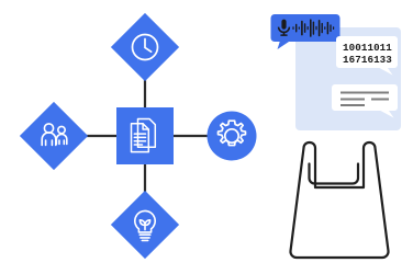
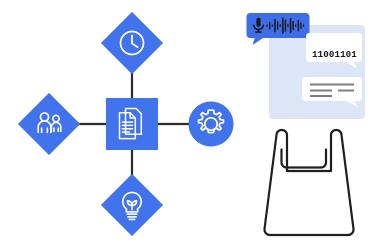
- 10011011
- 16716133
+ 11001101
